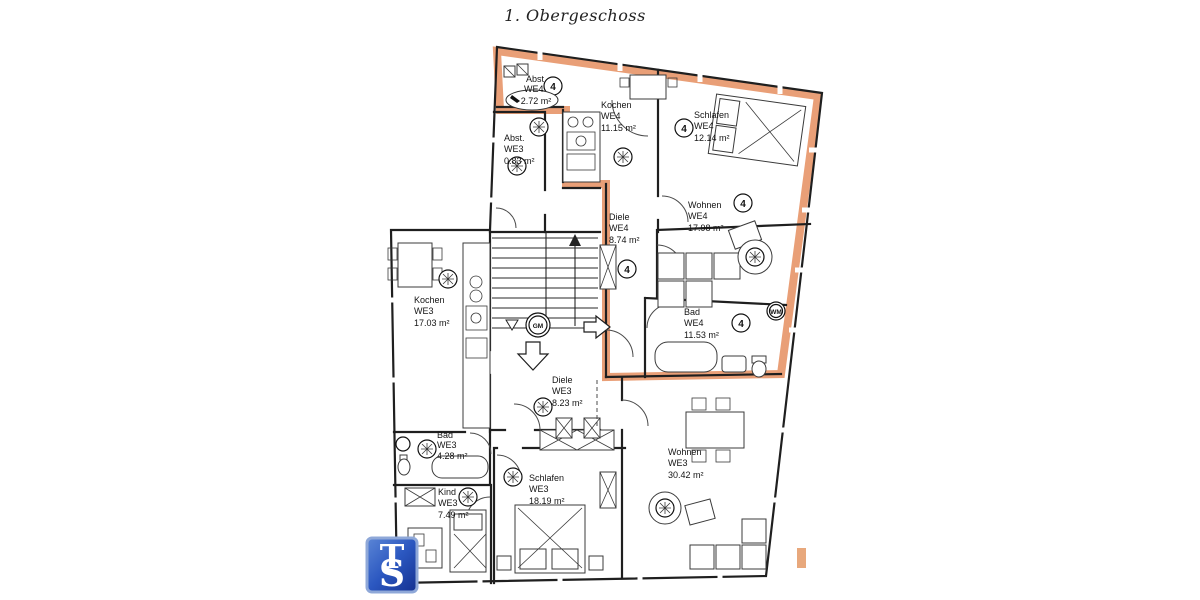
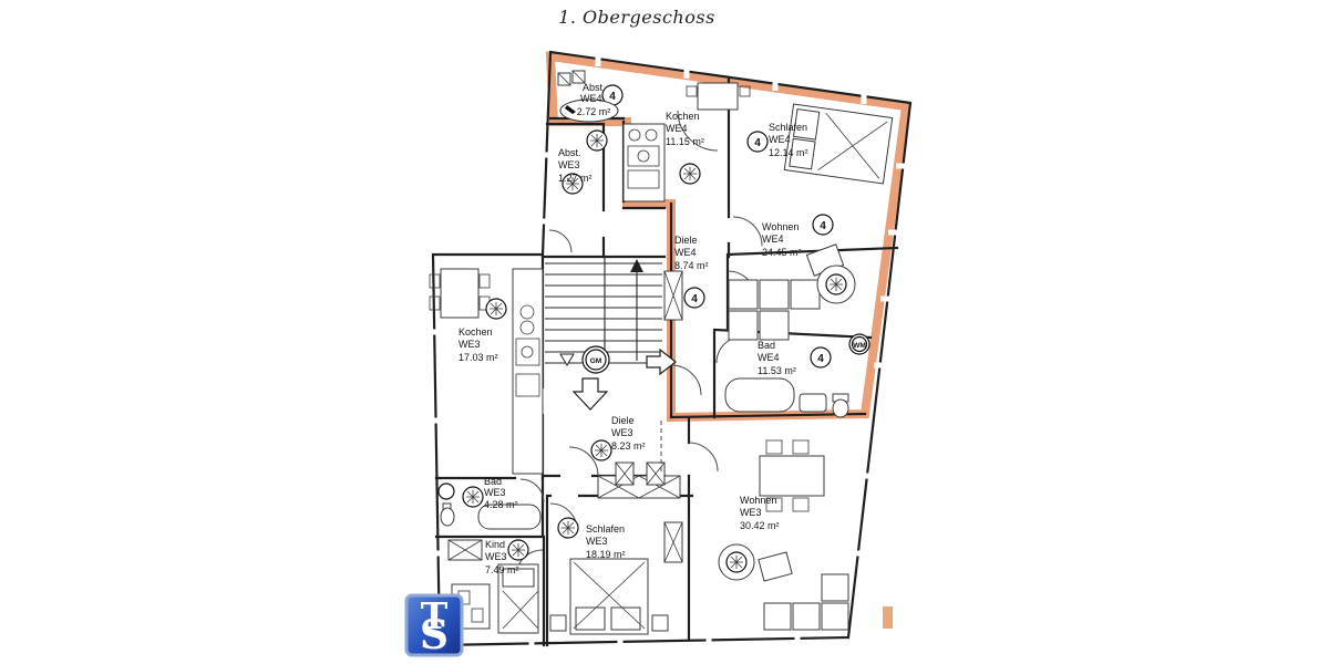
  1. Obergeschoss
  4
  4
  4
  4
  4
  Abst.
  WE4
  2.72 m²
  Kochen
  WE4
  11.15 m²
  Schlafen
  WE4
  12.14 m²
  Wohnen
  WE4
- 17.98 m²
+ 24.45 m²
  Diele
  WE4
  8.74 m²
  Bad
  WE4
  11.53 m²
  Abst.
  WE3
- 0.83 m²
+ 1.27 m²
  Kochen
  WE3
  17.03 m²
  Diele
  WE3
  8.23 m²
  Bad
  WE3
  4.28 m²
  Kind
  WE3
  7.49 m²
  Schlafen
  WE3
  18.19 m²
  Wohnen
  WE3
  30.42 m²
  T
  S
